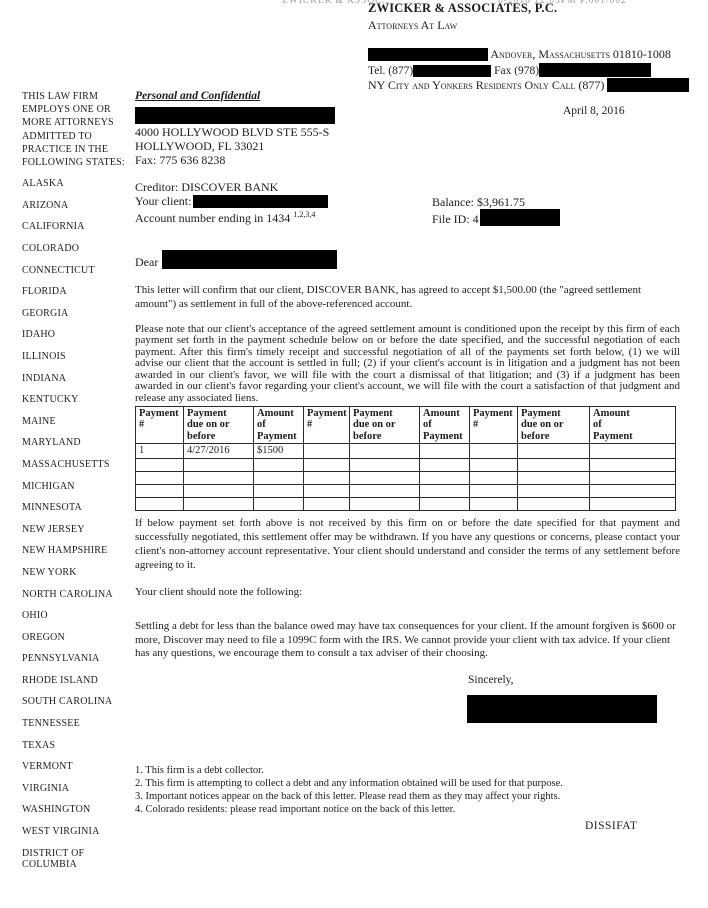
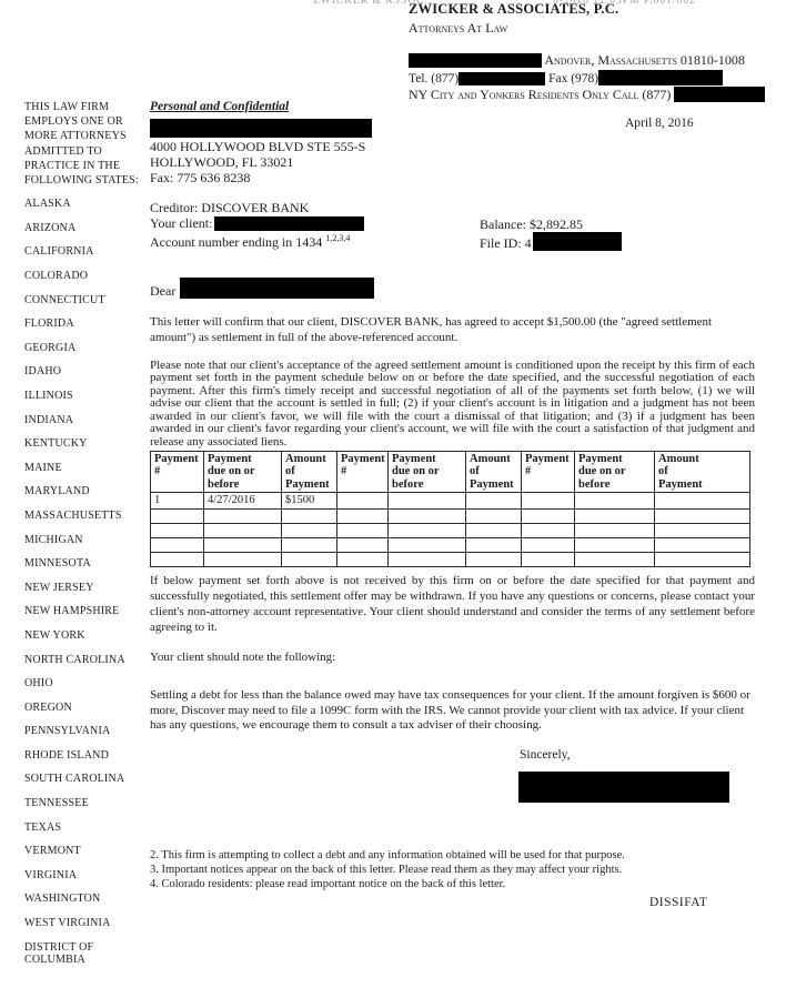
  ZWICKER & ASSOC.;
  8-2016 12:03PM P.001/002
  ZWICKER & ASSOCIATES, P.C.
  Attorneys At Law
  Andover, Massachusetts 01810-1008
  Tel. (877) Fax (978)
  NY City and Yonkers Residents Only Call (877)
  THIS LAW FIRM EMPLOYS ONE OR MORE ATTORNEYS ADMITTED TO PRACTICE IN THE FOLLOWING STATES:
  ALASKA
  ARIZONA
  CALIFORNIA
  COLORADO
  CONNECTICUT
  FLORIDA
  GEORGIA
  IDAHO
  ILLINOIS
  INDIANA
  KENTUCKY
  MAINE
  MARYLAND
  MASSACHUSETTS
  MICHIGAN
  MINNESOTA
  NEW JERSEY
  NEW HAMPSHIRE
  NEW YORK
  NORTH CAROLINA
  OHIO
  OREGON
  PENNSYLVANIA
  RHODE ISLAND
  SOUTH CAROLINA
  TENNESSEE
  TEXAS
  VERMONT
  VIRGINIA
  WASHINGTON
  WEST VIRGINIA
  DISTRICT OF COLUMBIA
  April 8, 2016
  Personal and Confidential
  4000 HOLLYWOOD BLVD STE 555-S
  HOLLYWOOD, FL 33021
  Fax: 775 636 8238
  Creditor: DISCOVER BANK
  Your client:
  Account number ending in 1434 1,2,3,4
- Balance: $3,961.75
+ Balance: $2,892.85
  File ID: 4
  Dear
  This letter will confirm that our client, DISCOVER BANK, has agreed to accept $1,500.00 (the "agreed settlement amount") as settlement in full of the above-referenced account.
  Please note that our client's acceptance of the agreed settlement amount is conditioned upon the receipt by this firm of each payment set forth in the payment schedule below on or before the date specified, and the successful negotiation of each payment. After this firm's timely receipt and successful negotiation of all of the payments set forth below, (1) we will advise our client that the account is settled in full; (2) if your client's account is in litigation and a judgment has not been awarded in our client's favor, we will file with the court a dismissal of that litigation; and (3) if a judgment has been awarded in our client's favor regarding your client's account, we will file with the court a satisfaction of that judgment and release any associated liens.
  Payment #	Payment due on or before	Amount of Payment	Payment #	Payment due on or before	Amount of Payment	Payment #	Payment due on or before	Amount of Payment
  1	4/27/2016	$1500
  If below payment set forth above is not received by this firm on or before the date specified for that payment and successfully negotiated, this settlement offer may be withdrawn. If you have any questions or concerns, please contact your client's non-attorney account representative. Your client should understand and consider the terms of any settlement before agreeing to it.
  Your client should note the following:
  Settling a debt for less than the balance owed may have tax consequences for your client. If the amount forgiven is $600 or more, Discover may need to file a 1099C form with the IRS. We cannot provide your client with tax advice. If your client has any questions, we encourage them to consult a tax adviser of their choosing.
  Sincerely,
- 1. This firm is a debt collector.
  2. This firm is attempting to collect a debt and any information obtained will be used for that purpose.
  3. Important notices appear on the back of this letter. Please read them as they may affect your rights.
  4. Colorado residents: please read important notice on the back of this letter.
  DISSIFAT
